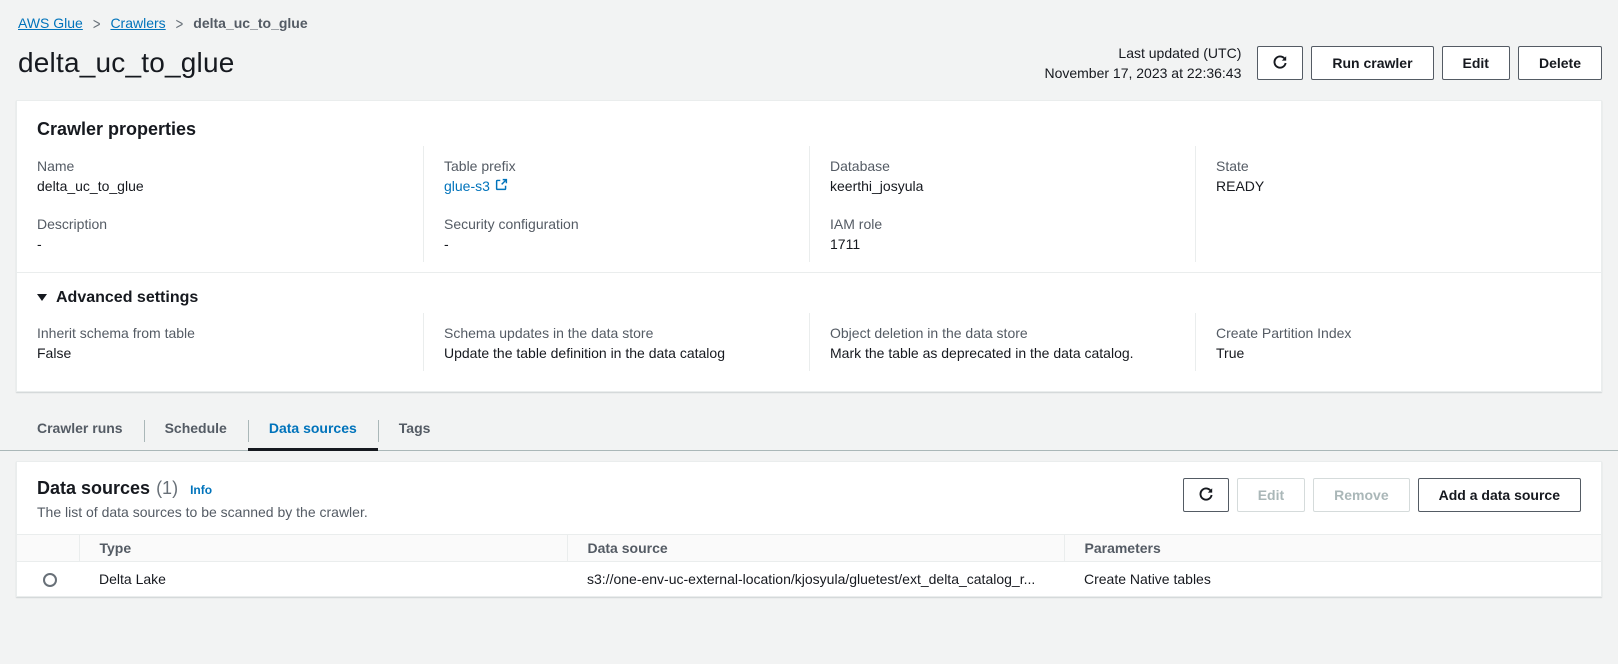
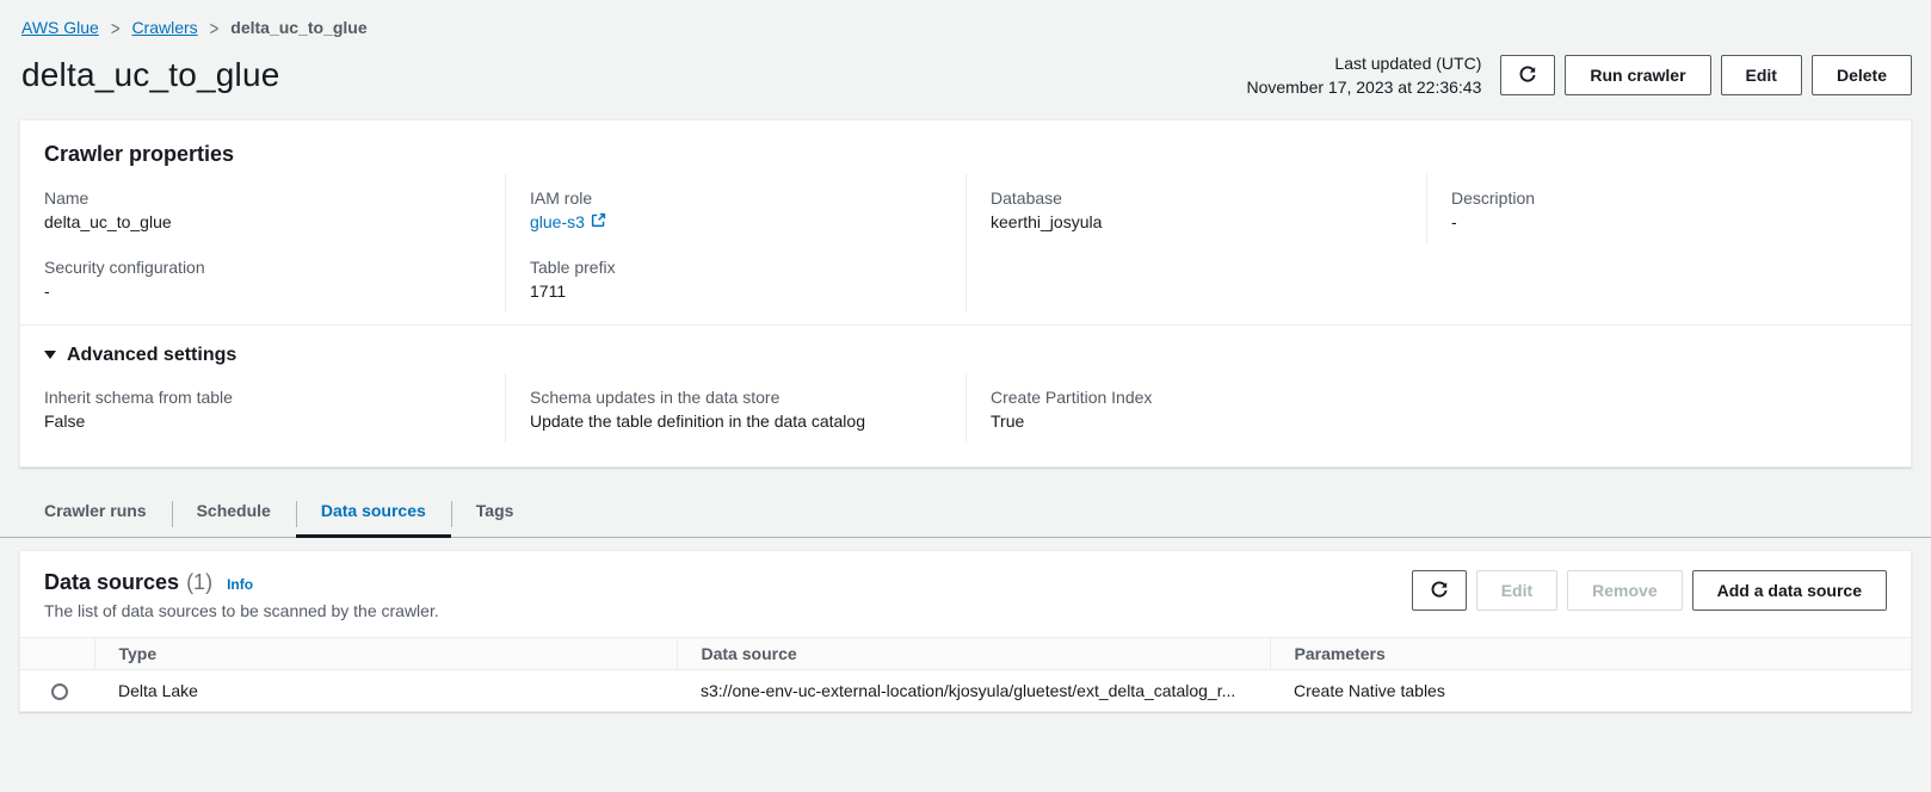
  AWS Glue
  >
  Crawlers
  >
  delta_uc_to_glue
  delta_uc_to_glue
  Last updated (UTC)
  November 17, 2023 at 22:36:43
  Run crawler
  Edit
  Delete
  Crawler properties
  Name
  delta_uc_to_glue
- Table prefix
+ IAM role
  glue-s3
  Database
  keerthi_josyula
- State
- READY
  Description
  -
  Security configuration
  -
- IAM role
+ Table prefix
  1711
  Advanced settings
  Inherit schema from table
  False
  Schema updates in the data store
  Update the table definition in the data catalog
- Object deletion in the data store
- Mark the table as deprecated in the data catalog.
  Create Partition Index
  True
  Crawler runs
  Schedule
  Data sources
  Tags
  Data sources
  (1)
  Info
  The list of data sources to be scanned by the crawler.
  Edit
  Remove
  Add a data source
  	Type	Data source	Parameters
  	Delta Lake	s3://one-env-uc-external-location/kjosyula/gluetest/ext_delta_catalog_r...	Create Native tables
